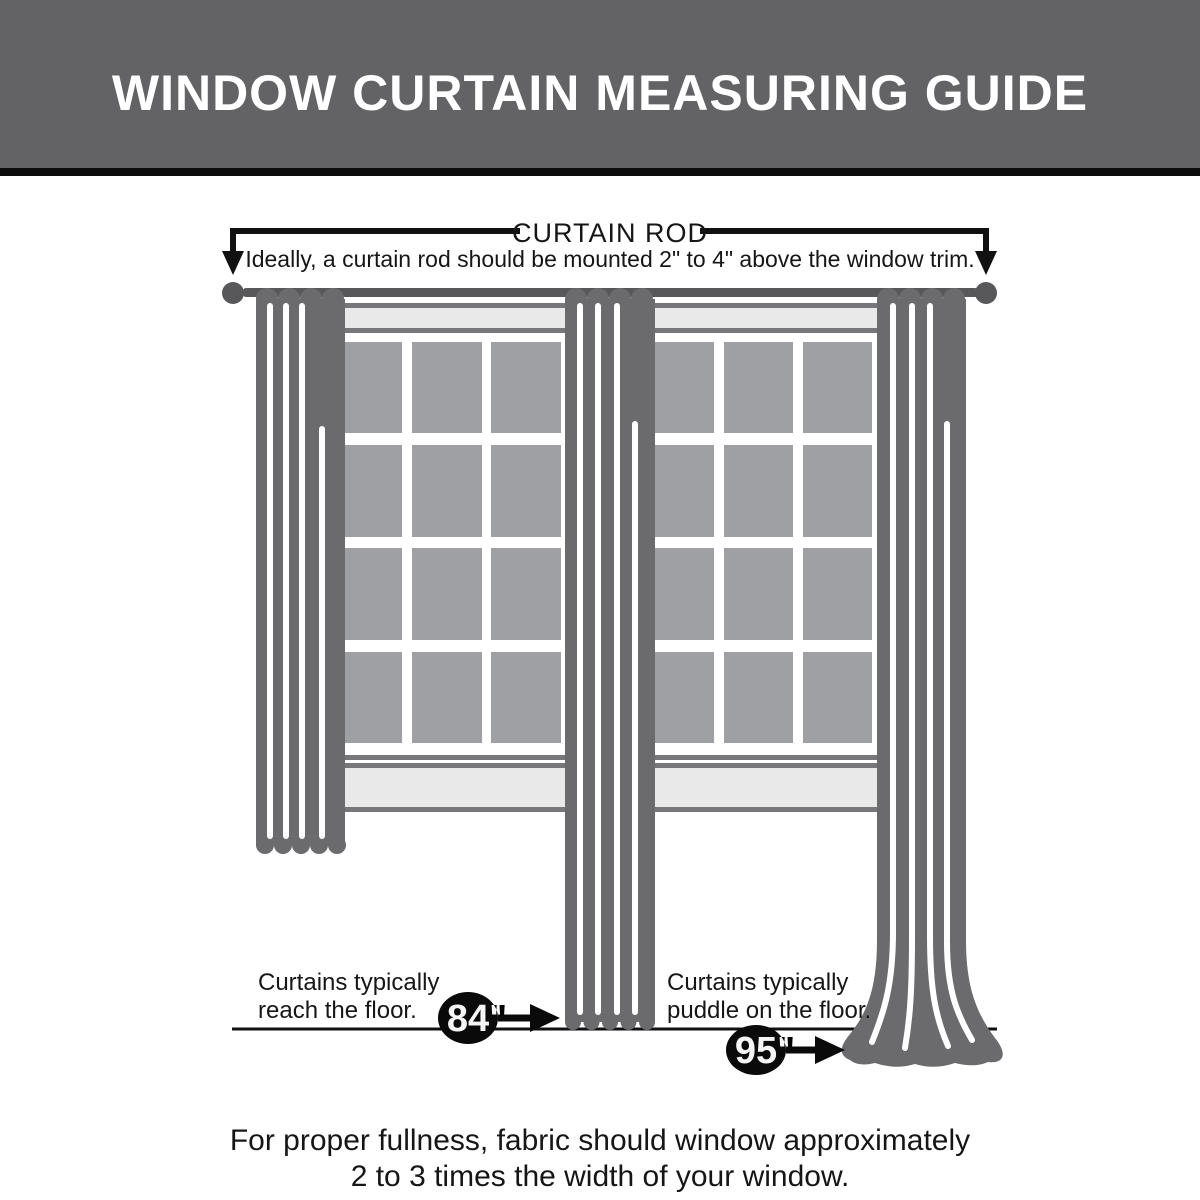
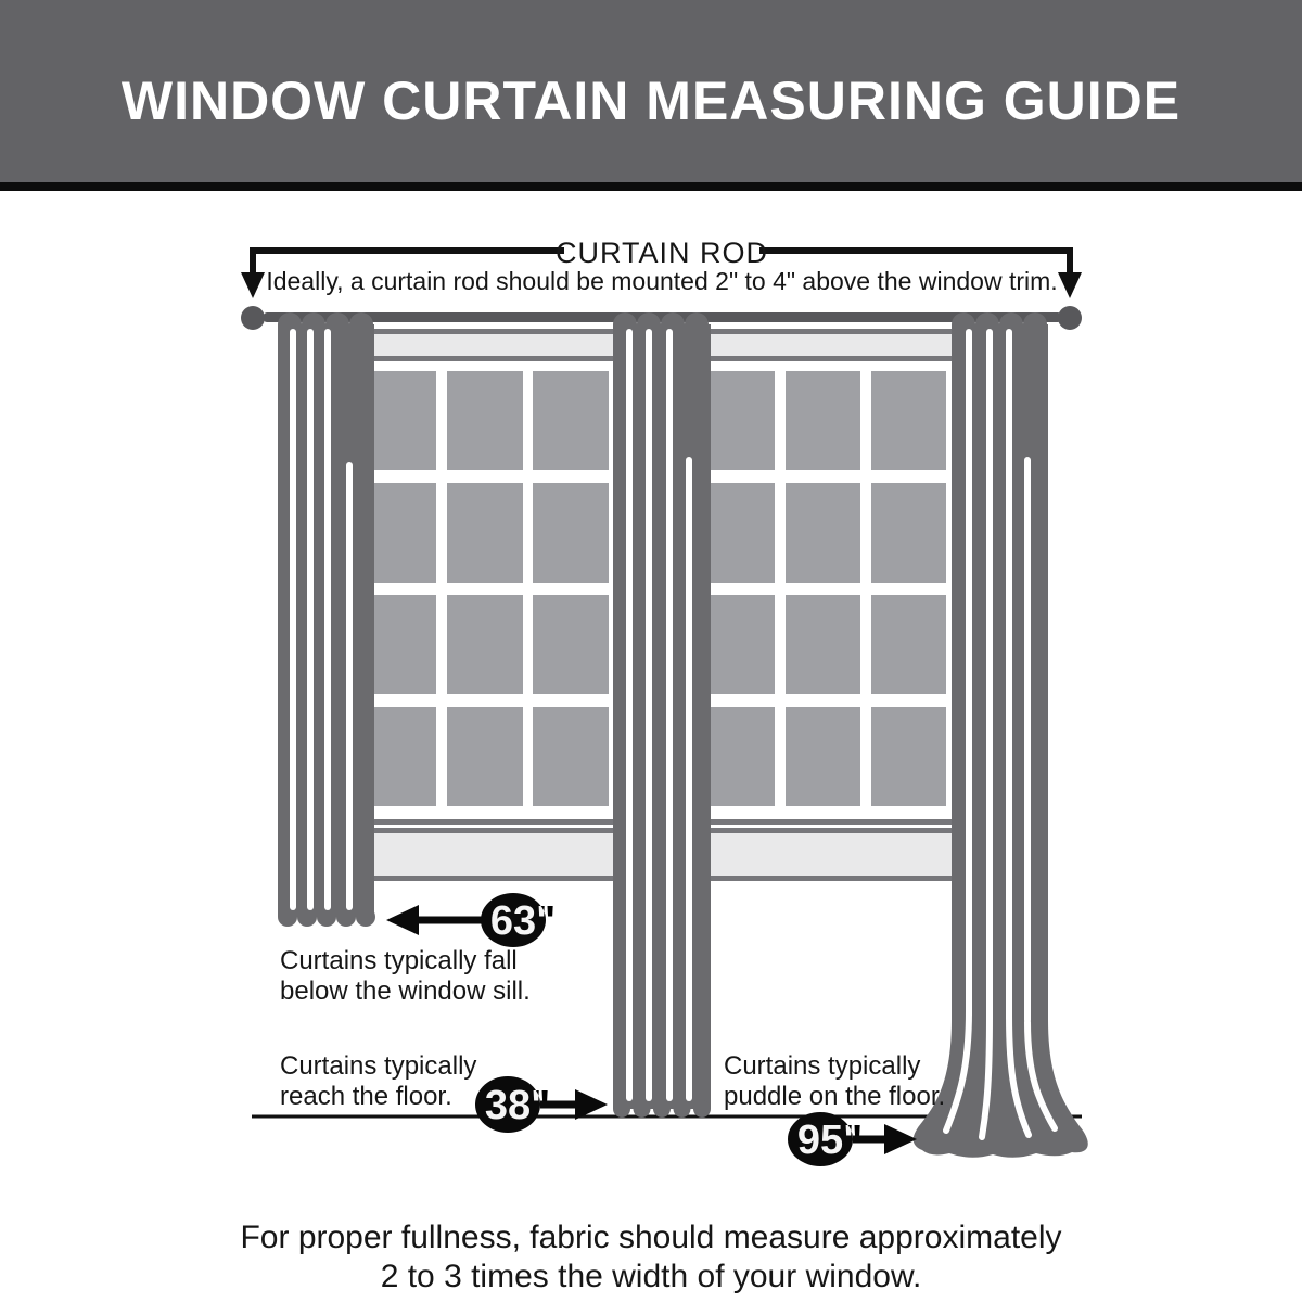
  WINDOW CURTAIN MEASURING GUIDE
  CURTAIN ROD
  Ideally, a curtain rod should be mounted 2" to 4" above the window trim.
+ 63"
+ Curtains typically fall
+ below the window sill.
  Curtains typically
  reach the floor.
- 84"
+ 38"
  Curtains typically
  puddle on the floor.
  95"
- For proper fullness, fabric should window approximately
+ For proper fullness, fabric should measure approximately
  2 to 3 times the width of your window.
